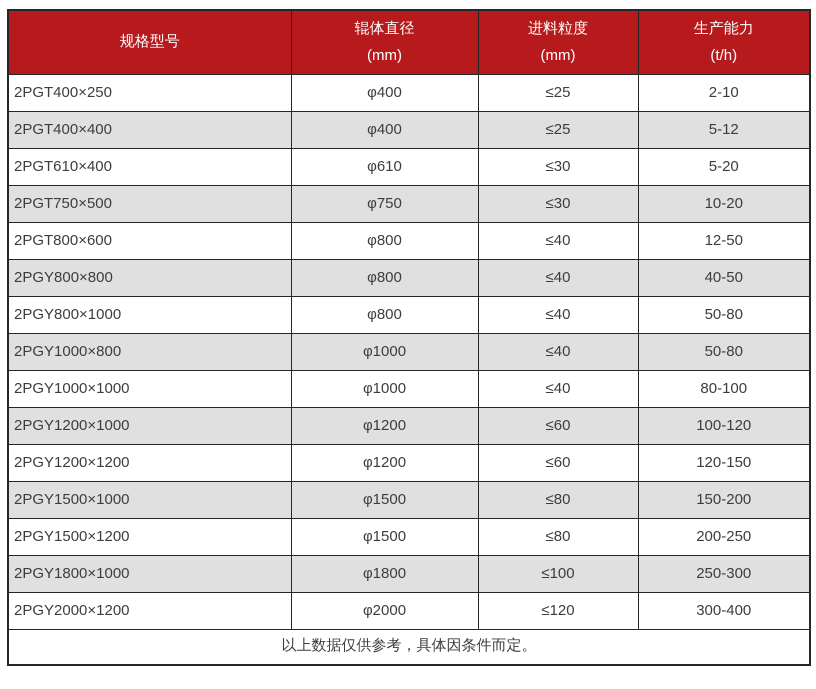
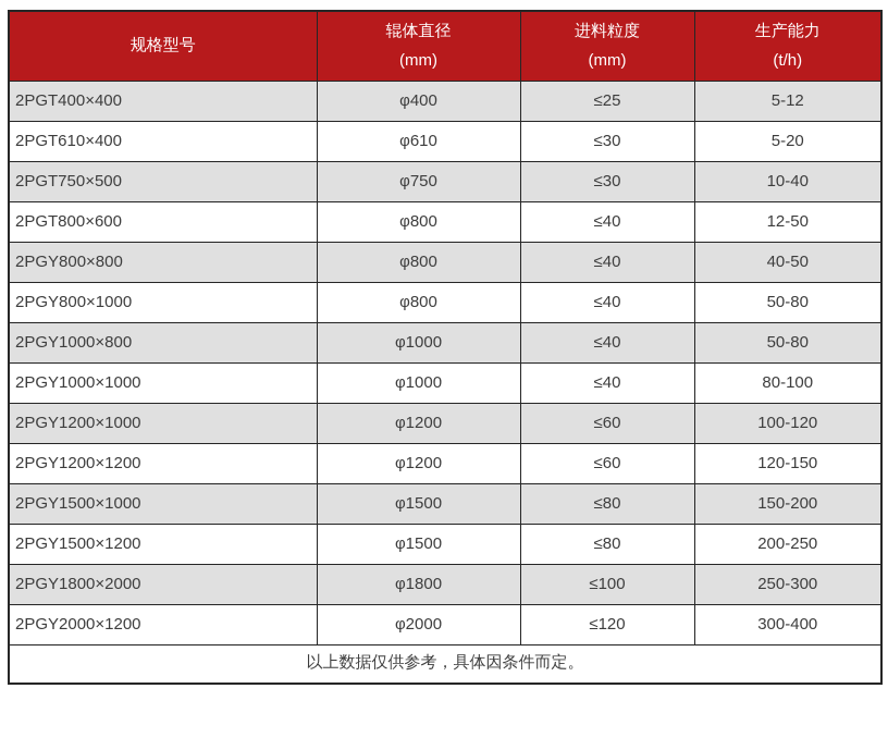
  规格型号	辊体直径(mm)	进料粒度(mm)	生产能力(t/h)
- 2PGT400×250	φ400	≤25	2-10
  2PGT400×400	φ400	≤25	5-12
  2PGT610×400	φ610	≤30	5-20
- 2PGT750×500	φ750	≤30	10-20
+ 2PGT750×500	φ750	≤30	10-40
  2PGT800×600	φ800	≤40	12-50
  2PGY800×800	φ800	≤40	40-50
  2PGY800×1000	φ800	≤40	50-80
  2PGY1000×800	φ1000	≤40	50-80
  2PGY1000×1000	φ1000	≤40	80-100
  2PGY1200×1000	φ1200	≤60	100-120
  2PGY1200×1200	φ1200	≤60	120-150
  2PGY1500×1000	φ1500	≤80	150-200
  2PGY1500×1200	φ1500	≤80	200-250
- 2PGY1800×1000	φ1800	≤100	250-300
+ 2PGY1800×2000	φ1800	≤100	250-300
  2PGY2000×1200	φ2000	≤120	300-400
  以上数据仅供参考，具体因条件而定。
